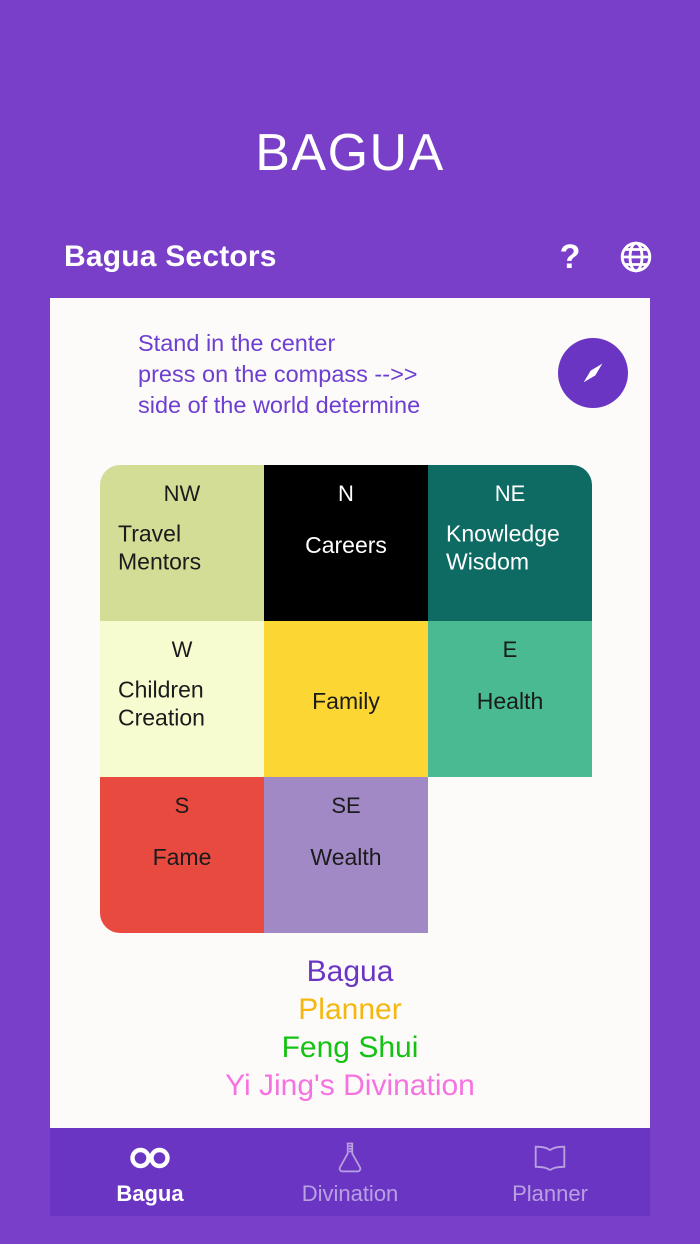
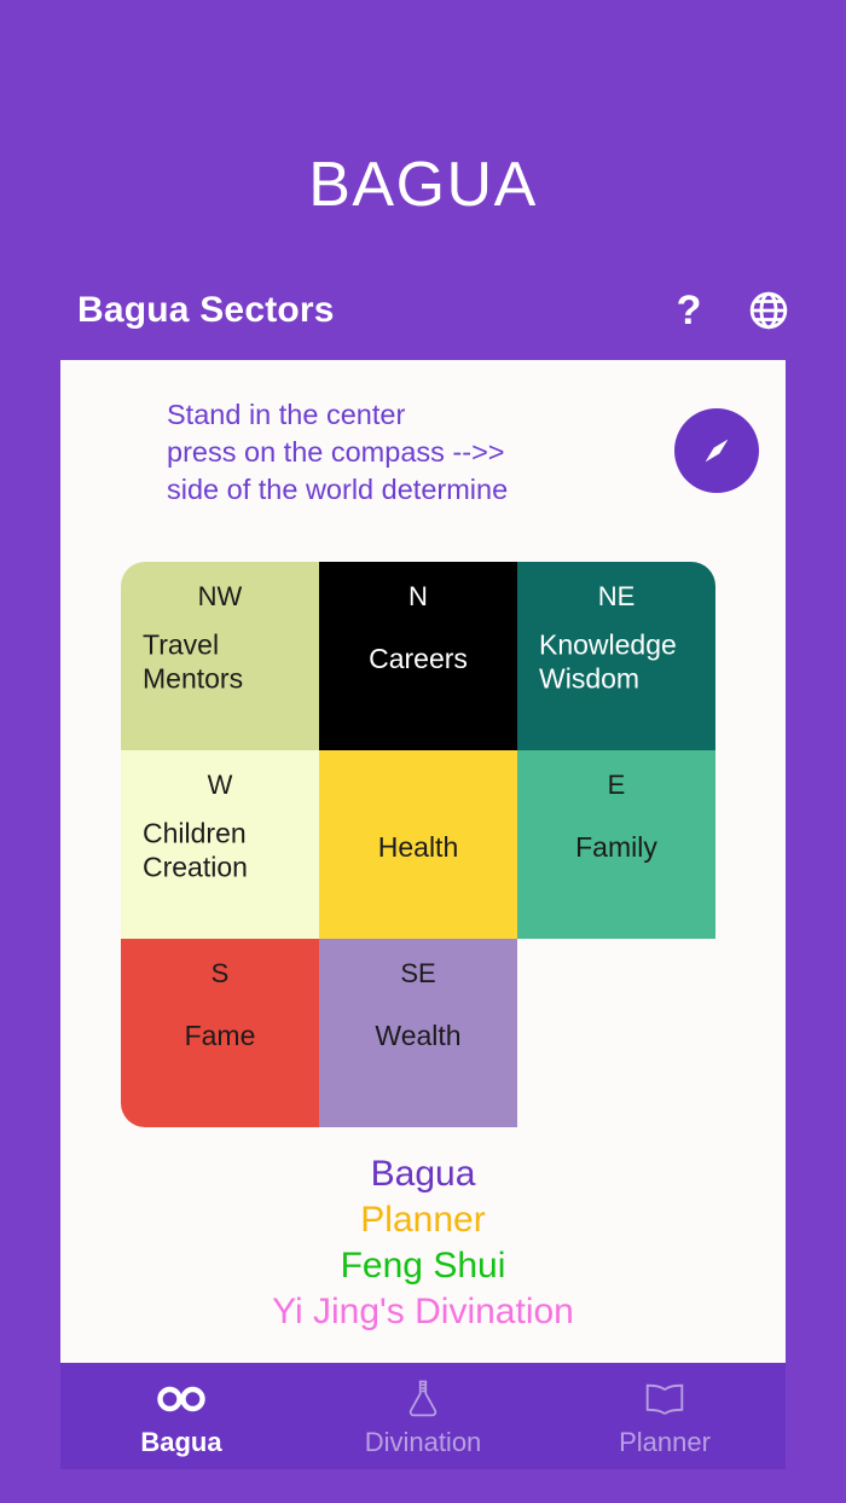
  BAGUA
  Bagua Sectors
  ?
  Stand in the center
  press on the compass -->>
  side of the world determine
  NW
  Travel
  Mentors
  N
  Careers
  NE
  Knowledge
  Wisdom
  W
  Children
  Creation
- Family
+ Health
  E
- Health
+ Family
  S
  Fame
  SE
  Wealth
  Bagua
  Planner
  Feng Shui
  Yi Jing's Divination
  Bagua
  Divination
  Planner
